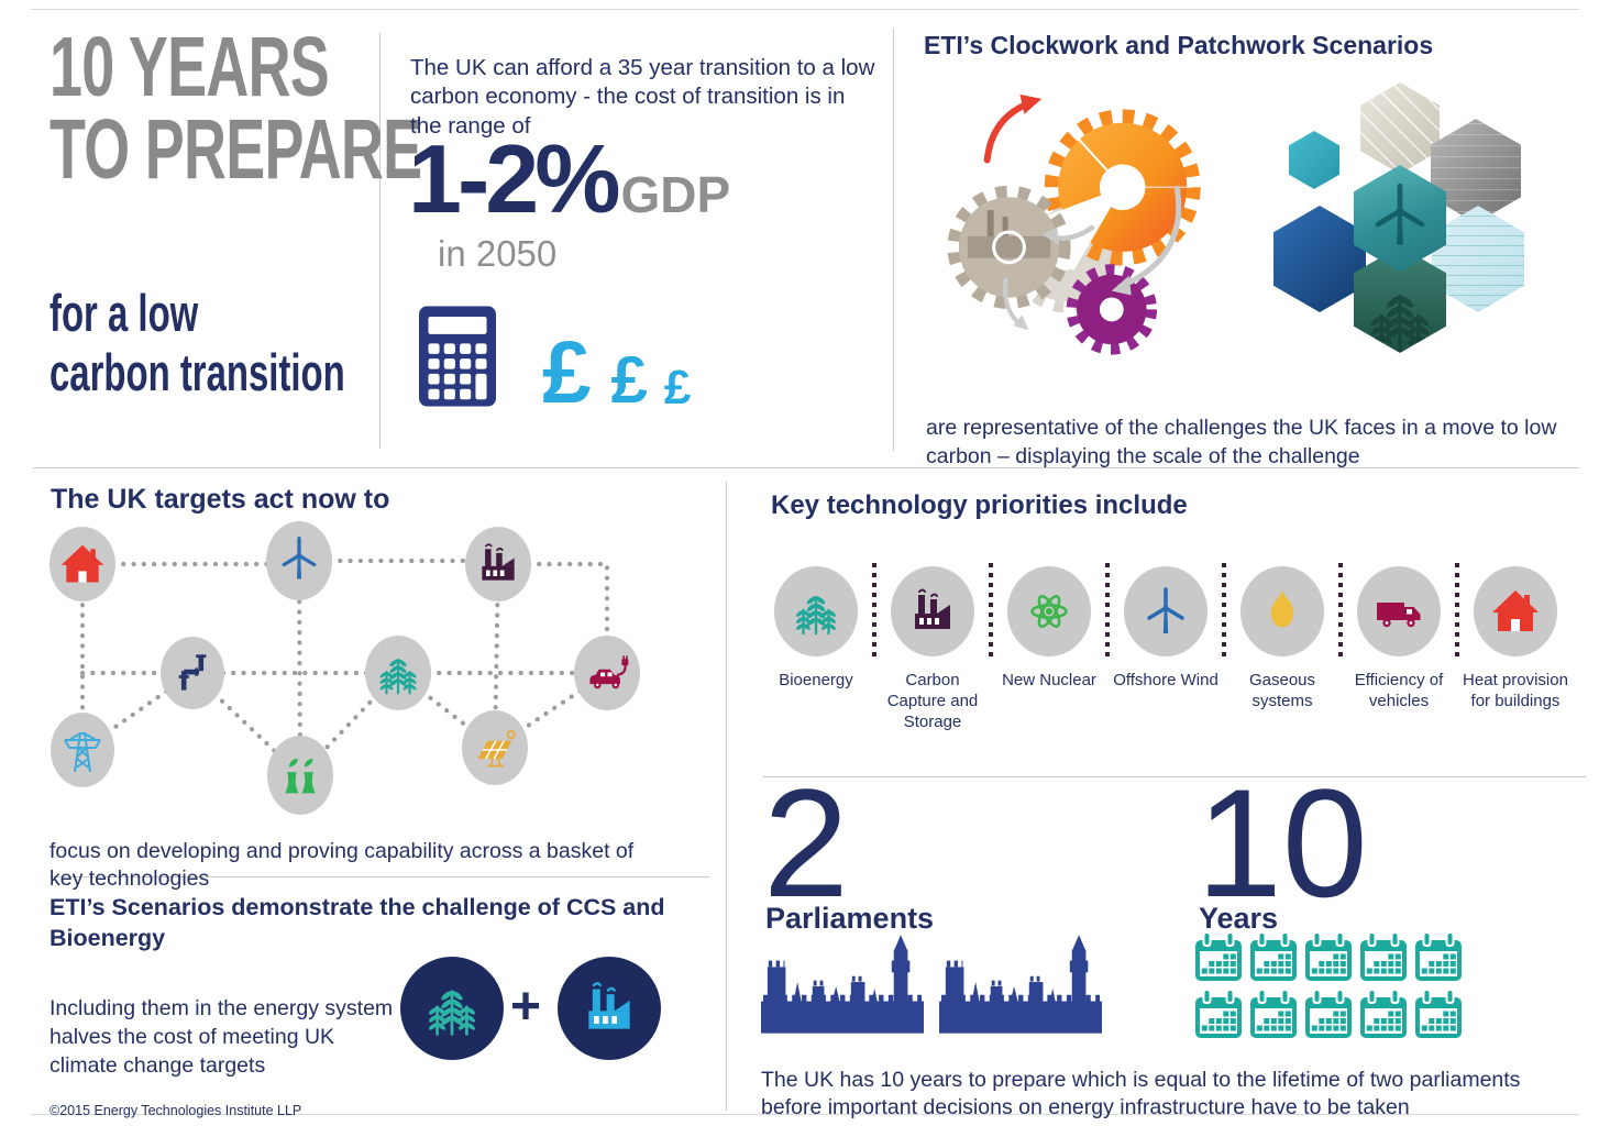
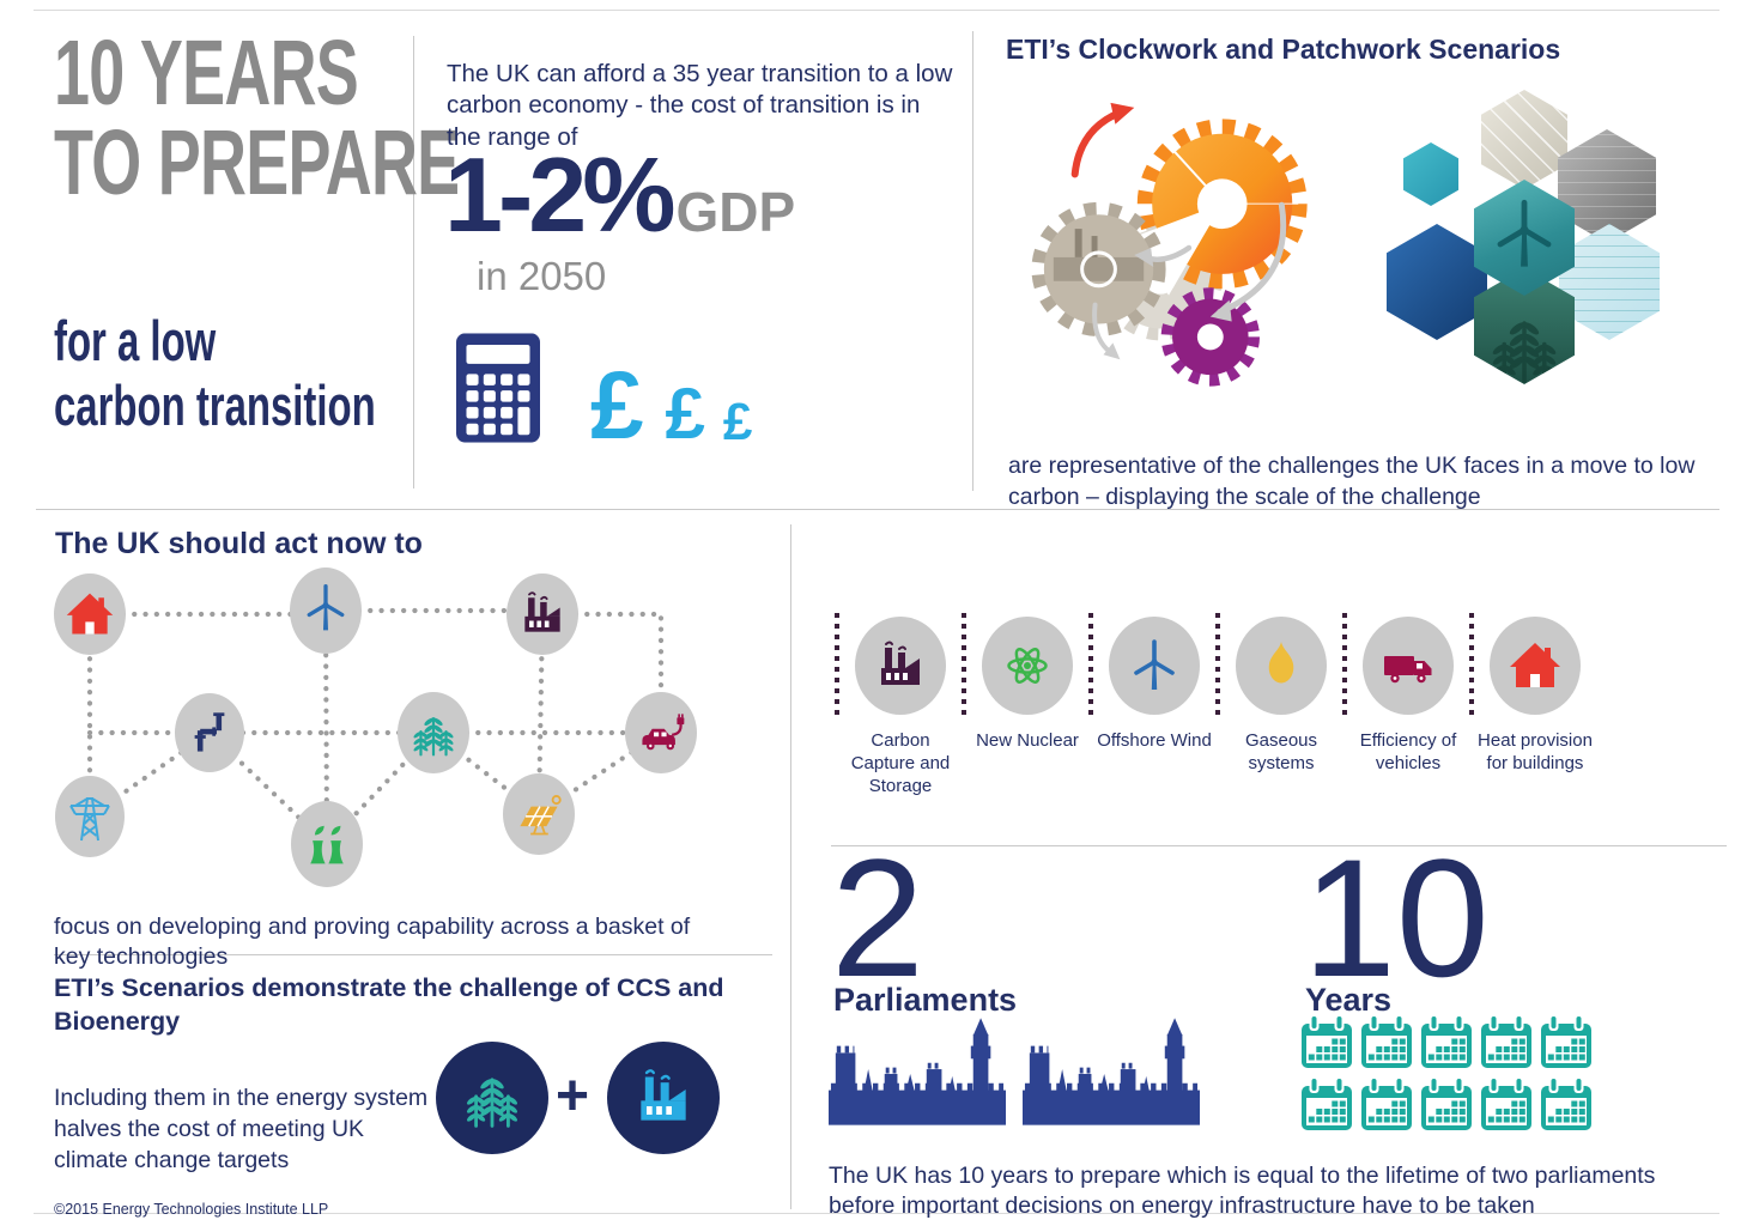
  10 YEARS
  TO PREPARE
  for a low
  carbon transition
  The UK can afford a 35 year transition to a low carbon economy - the cost of transition is in the range of
  1-2%
  GDP
  in 2050
  £
  £
  £
  ETI’s Clockwork and Patchwork Scenarios
  are representative of the challenges the UK faces in a move to low carbon – displaying the scale of the challenge
- The UK targets act now to
+ The UK should act now to
  focus on developing and proving capability across a basket of key technologies
  ETI’s Scenarios demonstrate the challenge of CCS and Bioenergy
  Including them in the energy system halves the cost of meeting UK climate change targets
  +
  ©2015 Energy Technologies Institute LLP
- Key technology priorities include
- Bioenergy
  Carbon Capture and Storage
  New Nuclear
  Offshore Wind
  Gaseous systems
  Efficiency of vehicles
  Heat provision for buildings
  2
  Parliaments
  10
  Years
  The UK has 10 years to prepare which is equal to the lifetime of two parliaments before important decisions on energy infrastructure have to be taken
